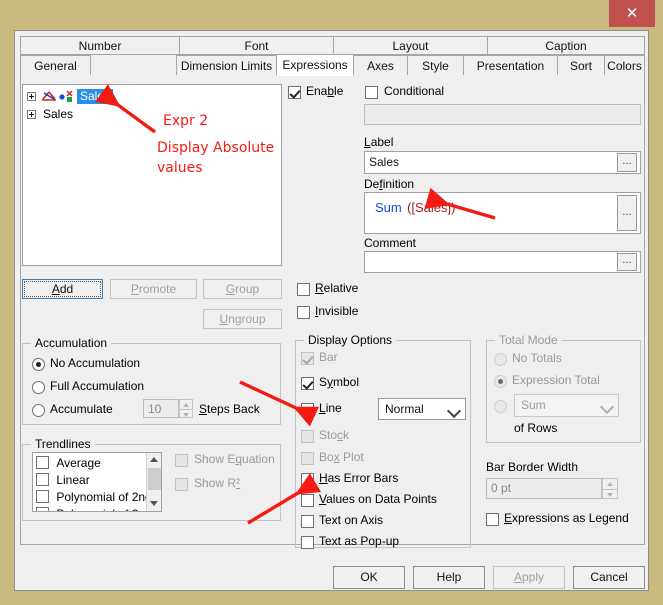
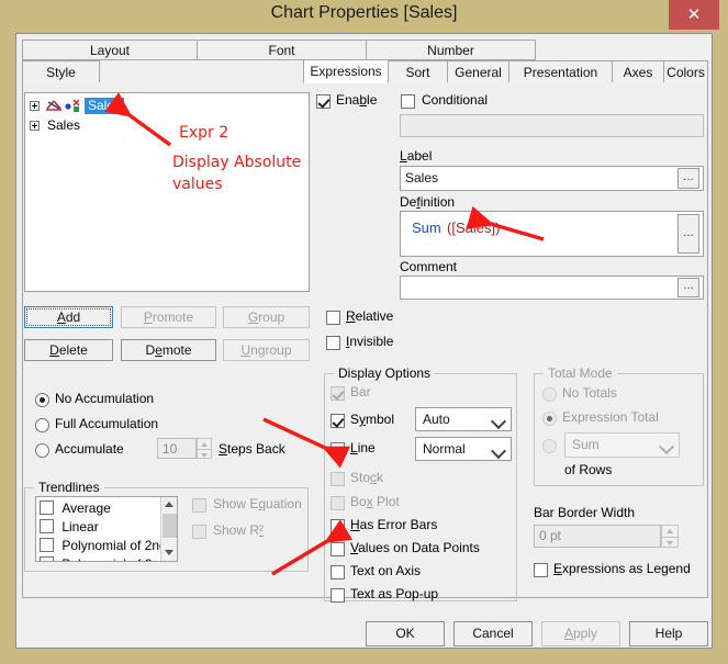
+ Chart Properties [Sales]
  ✕
- Number
+ Layout
  Font
- Layout
+ Number
- Caption
- General
+ Style
- Dimension Limits
  Expressions
- Axes
+ Sort
- Style
+ General
  Presentation
- Sort
+ Axes
  Colors
  Sales
  Sales
  Add
  Promote
  Group
+ Delete
+ Demote
  Ungroup
- Accumulation
  No Accumulation
  Full Accumulation
  Accumulate
  10
  Steps Back
  Trendlines
  Average
  Linear
  Polynomial of 2n
  Show Equation
  Show R²
  Enable
  Conditional
  Label
  Sales
  ...
  Definition
  Sum
  ([Sales]
  ...
  Comment
  ...
  Relative
  Invisible
  Display Options
  Bar
  Symbol
+ Auto
  Line
  Normal
  Stock
  Box Plot
  Has Error Bars
  Values on Data Points
  Text on Axis
  Text as Pop-up
  Total Mode
  No Totals
  Expression Total
  Sum
  of Rows
  Bar Border Width
  0 pt
  Expressions as Legend
  OK
- Help
+ Cancel
  Apply
- Cancel
+ Help
  Expr 2
  Display Absolute
  values
